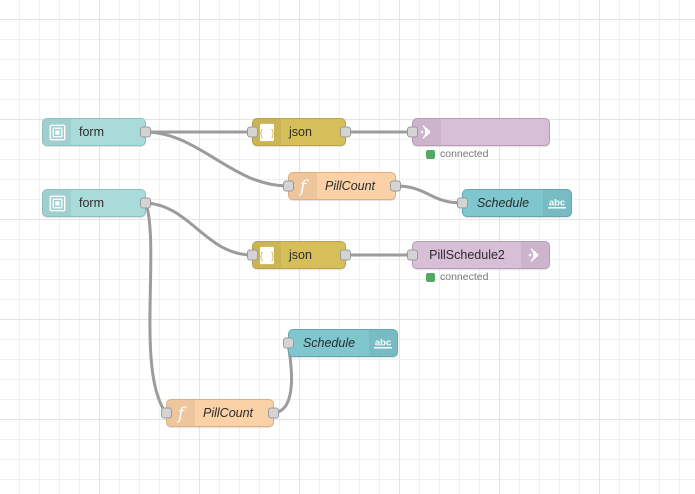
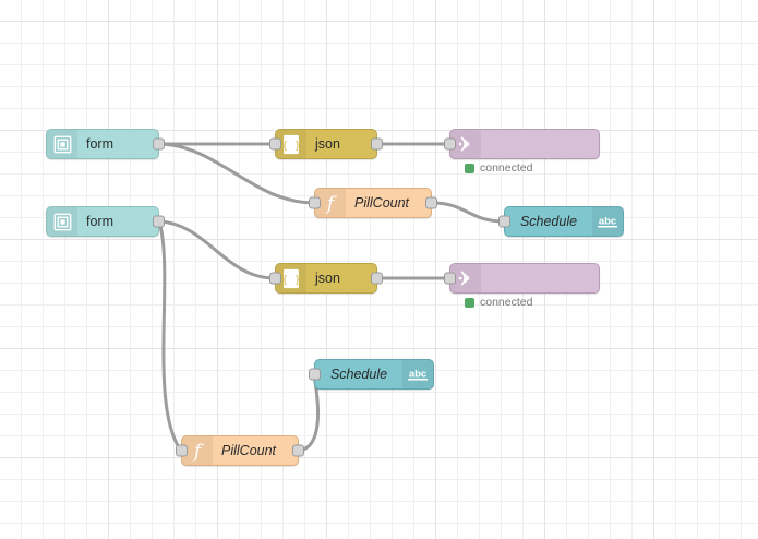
  form
  { }
  json
  connected
  f
  PillCount
  Schedule
  abc
  form
  { }
  json
- PillSchedule2
  connected
  Schedule
  abc
  f
  PillCount
